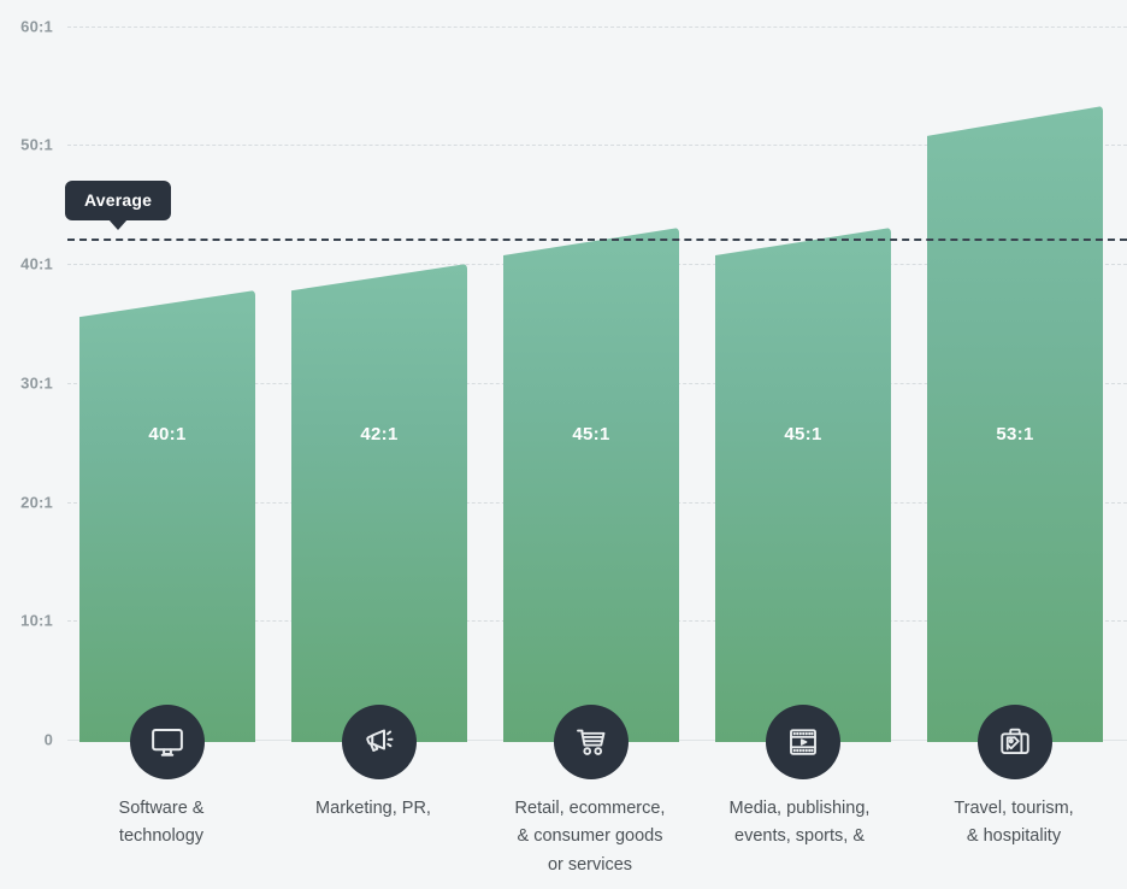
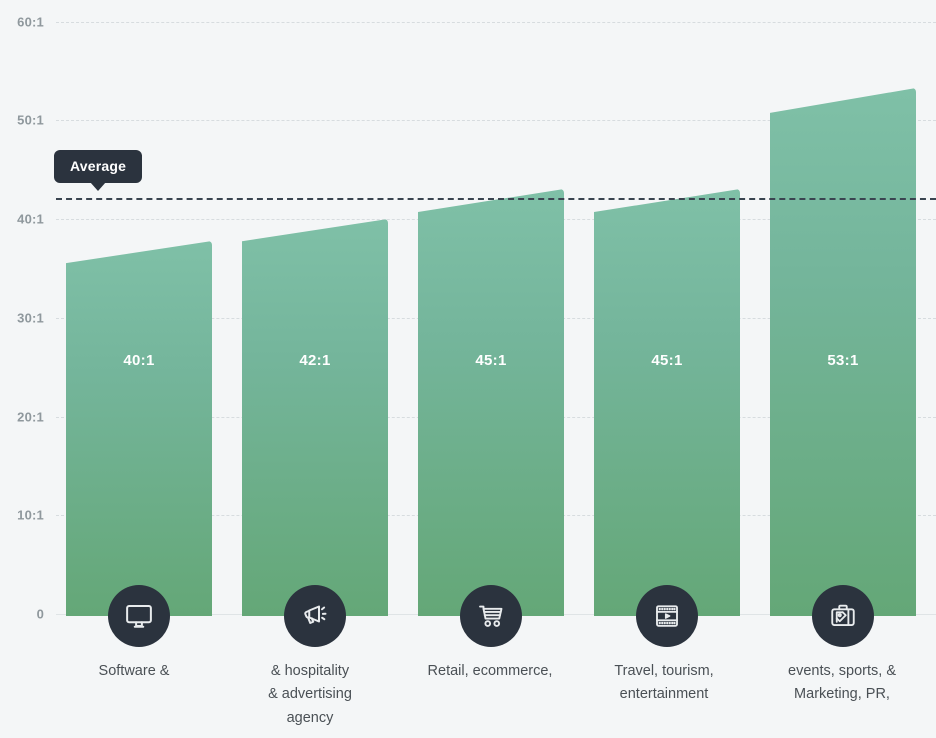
  60:1
  50:1
  40:1
  30:1
  20:1
  10:1
  0
  40:1
  42:1
  45:1
  45:1
  53:1
  Average
  Software &
- technology
- Marketing, PR,
+ & hospitality
+ & advertising
+ agency
  Retail, ecommerce,
- & consumer goods
- or services
- Media, publishing,
- events, sports, &
+ Travel, tourism,
+ entertainment
- Travel, tourism,
+ events, sports, &
- & hospitality
+ Marketing, PR,
